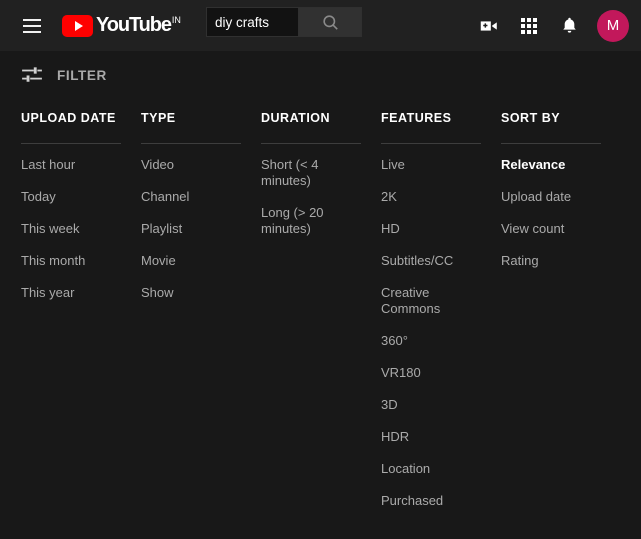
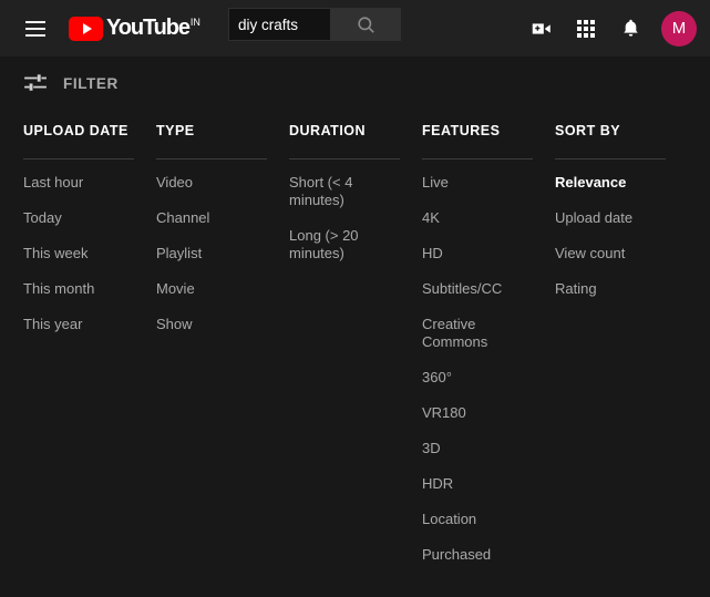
  YouTube
  IN
  diy crafts
  M
  FILTER
  UPLOAD DATE
  Last hour
  Today
  This week
  This month
  This year
  TYPE
  Video
  Channel
  Playlist
  Movie
  Show
  DURATION
  Short (< 4 minutes)
  Long (> 20 minutes)
  FEATURES
  Live
- 2K
+ 4K
  HD
  Subtitles/CC
  Creative Commons
  360°
  VR180
  3D
  HDR
  Location
  Purchased
  SORT BY
  Relevance
  Upload date
  View count
  Rating
